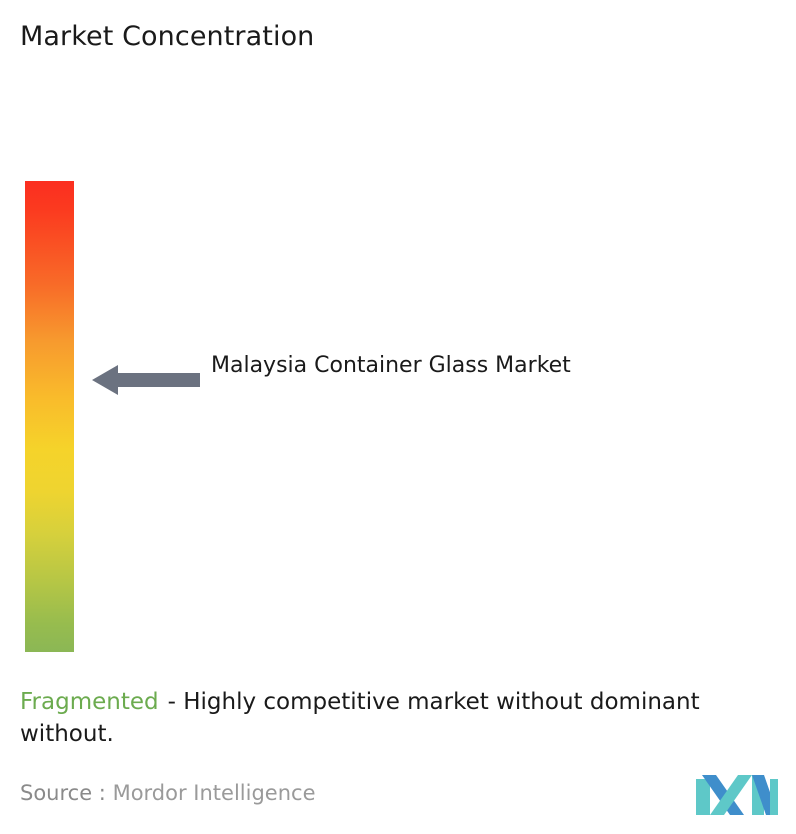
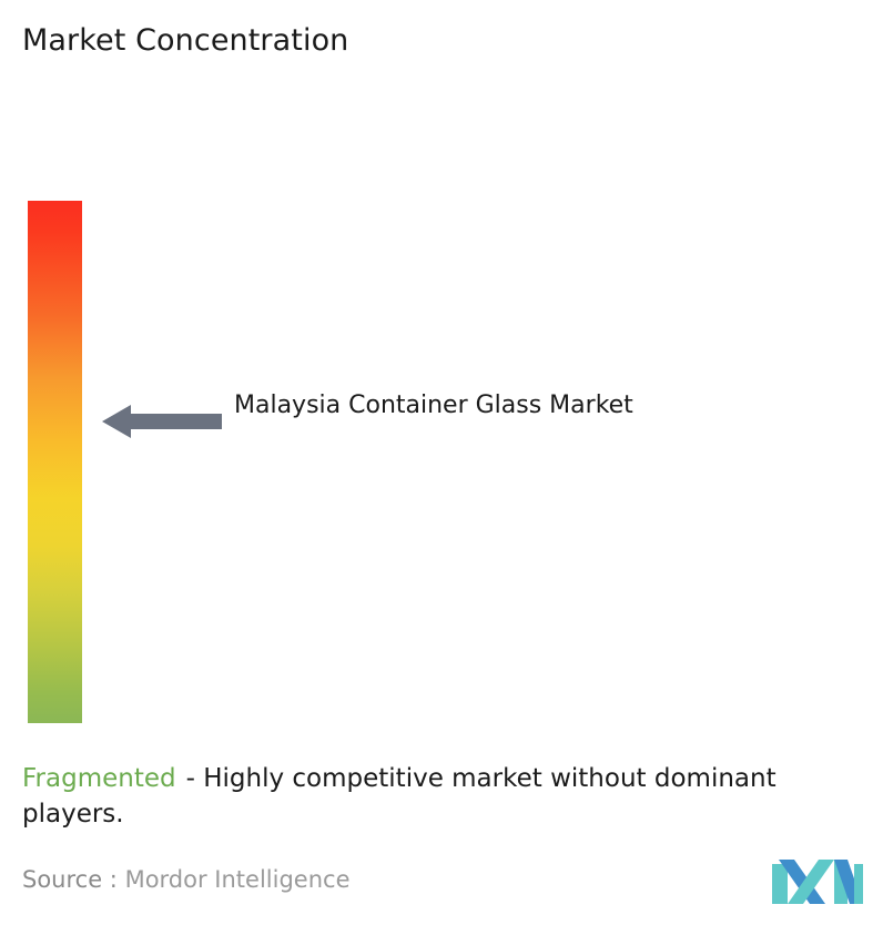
  Market Concentration
  Malaysia Container Glass Market
- Fragmented - Highly competitive market without dominant without.
+ Fragmented - Highly competitive market without dominant players.
  Source : Mordor Intelligence
